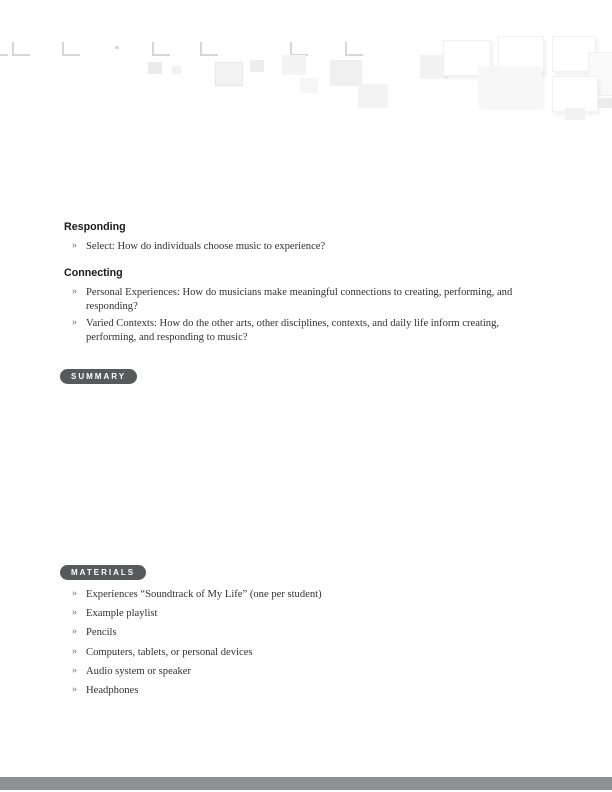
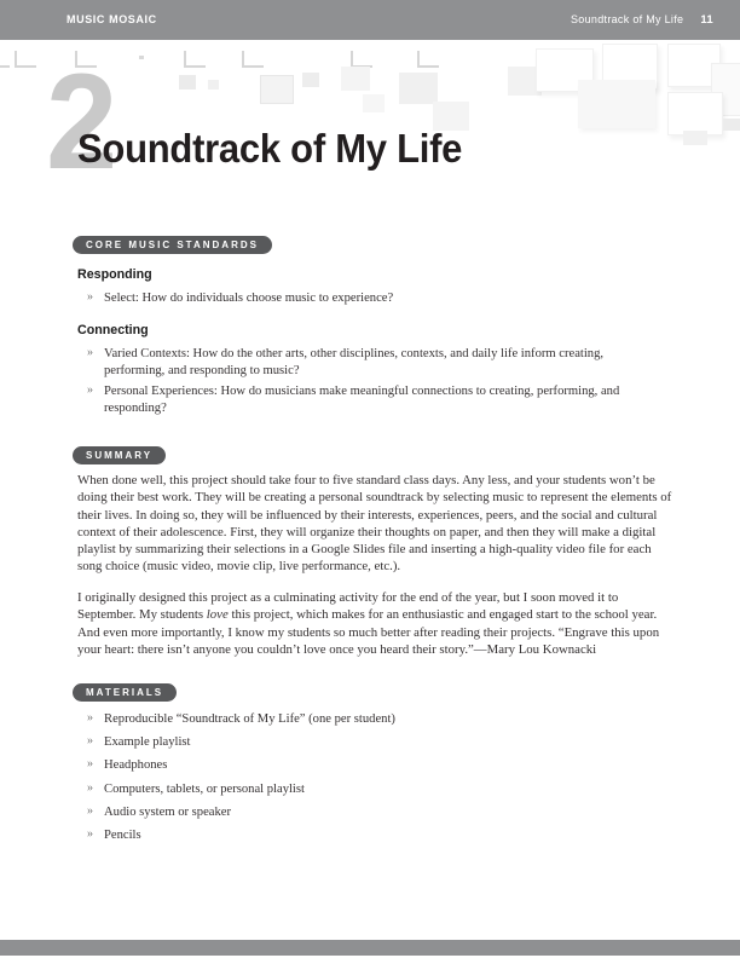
+ MUSIC MOSAIC
+ Soundtrack of My Life 11
+ 2
+ Soundtrack of My Life
+ CORE MUSIC STANDARDS
  Responding
  »
  Select: How do individuals choose music to experience?
  Connecting
  »
- Personal Experiences: How do musicians make meaningful connections to creating, performing, and responding?
+ Varied Contexts: How do the other arts, other disciplines, contexts, and daily life inform creating, performing, and responding to music?
  »
- Varied Contexts: How do the other arts, other disciplines, contexts, and daily life inform creating, performing, and responding to music?
+ Personal Experiences: How do musicians make meaningful connections to creating, performing, and responding?
  SUMMARY
+ When done well, this project should take four to five standard class days. Any less, and your students won’t be doing their best work. They will be creating a personal soundtrack by selecting music to represent the elements of their lives. In doing so, they will be influenced by their interests, experiences, peers, and the social and cultural context of their adolescence. First, they will organize their thoughts on paper, and then they will make a digital playlist by summarizing their selections in a Google Slides file and inserting a high-quality video file for each song choice (music video, movie clip, live performance, etc.).
+ I originally designed this project as a culminating activity for the end of the year, but I soon moved it to September. My students love this project, which makes for an enthusiastic and engaged start to the school year. And even more importantly, I know my students so much better after reading their projects. “Engrave this upon your heart: there isn’t anyone you couldn’t love once you heard their story.”—Mary Lou Kownacki
  MATERIALS
  »
- Experiences “Soundtrack of My Life” (one per student)
+ Reproducible “Soundtrack of My Life” (one per student)
  »
  Example playlist
  »
- Pencils
+ Headphones
  »
- Computers, tablets, or personal devices
+ Computers, tablets, or personal playlist
  »
  Audio system or speaker
  »
- Headphones
+ Pencils
